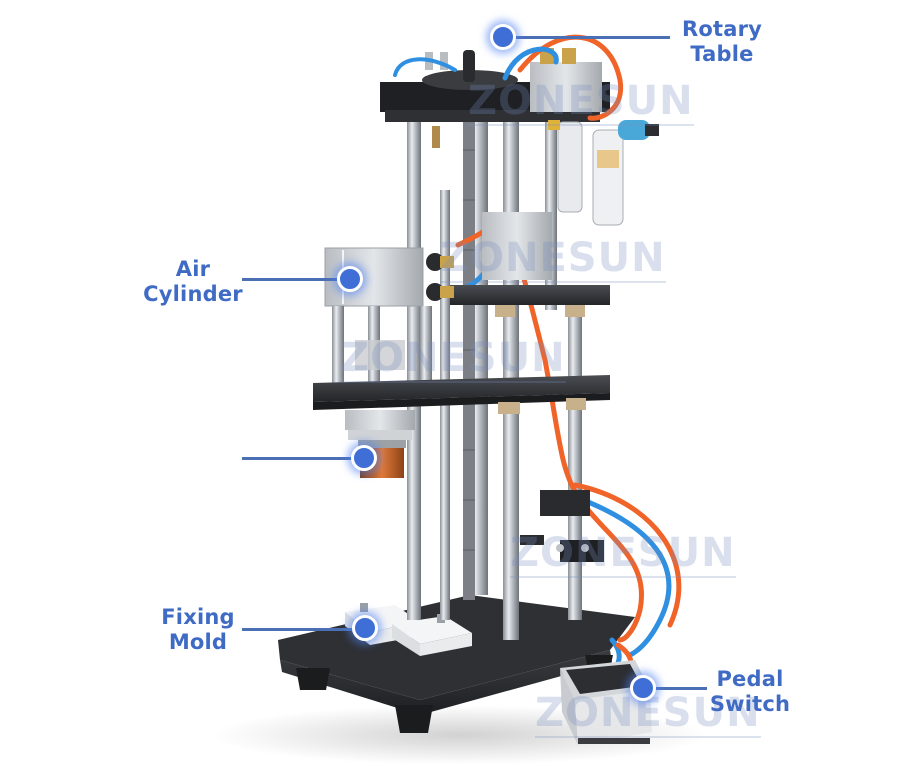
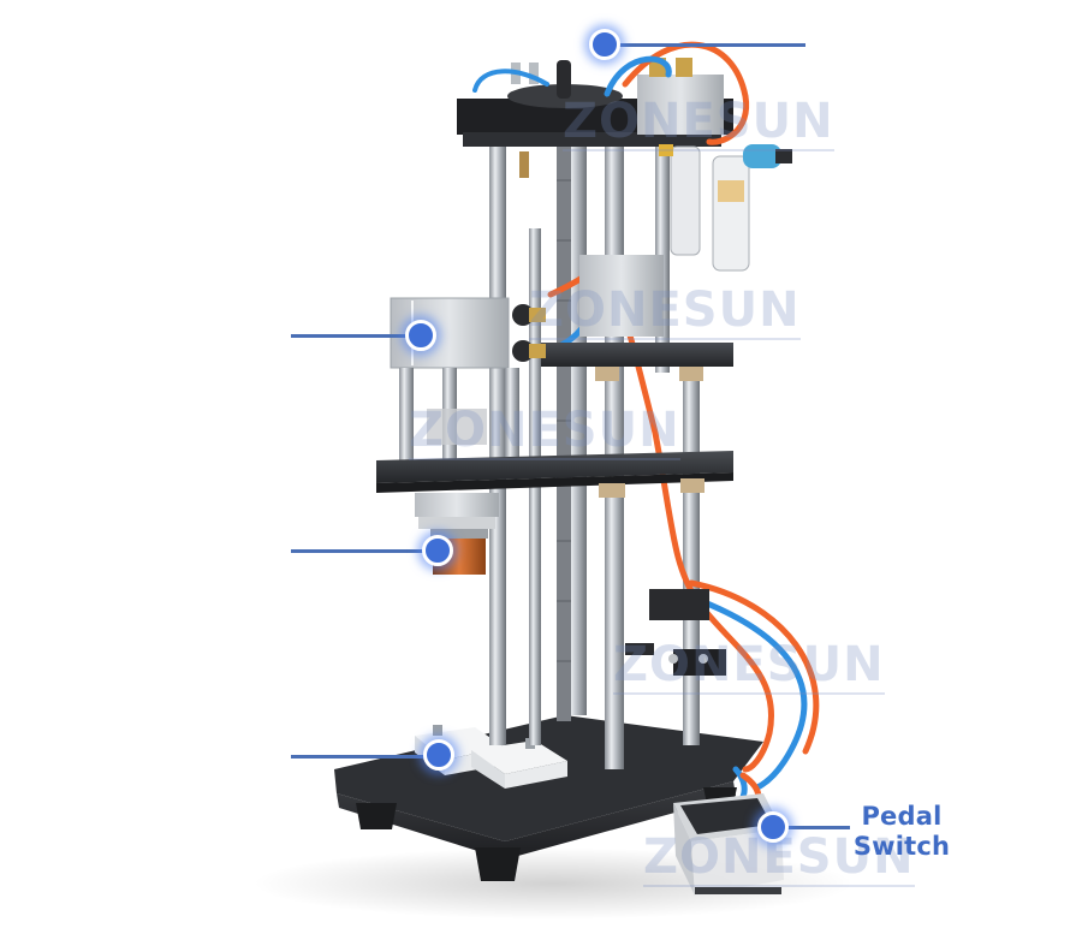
  ZONESUN
  ZONESUN
  ZONESUN
  ZONESUN
  ZONESUN
- Rotary
- Table
- Air
- Cylinder
- Fixing
- Mold
  Pedal
  Switch
